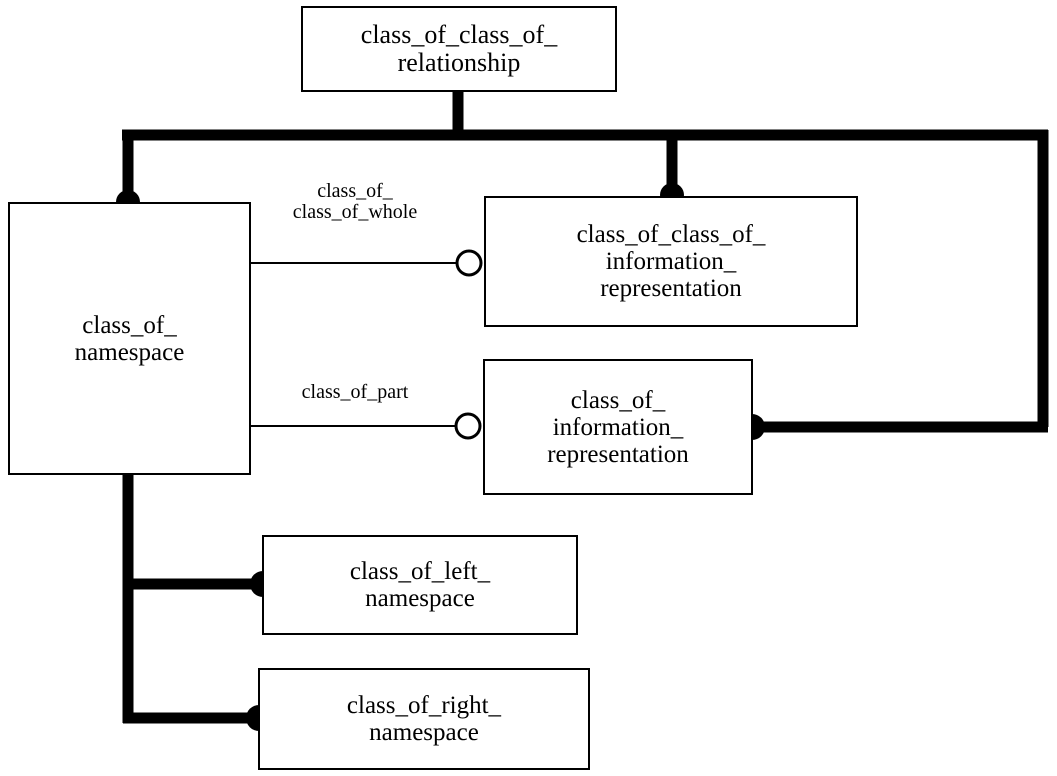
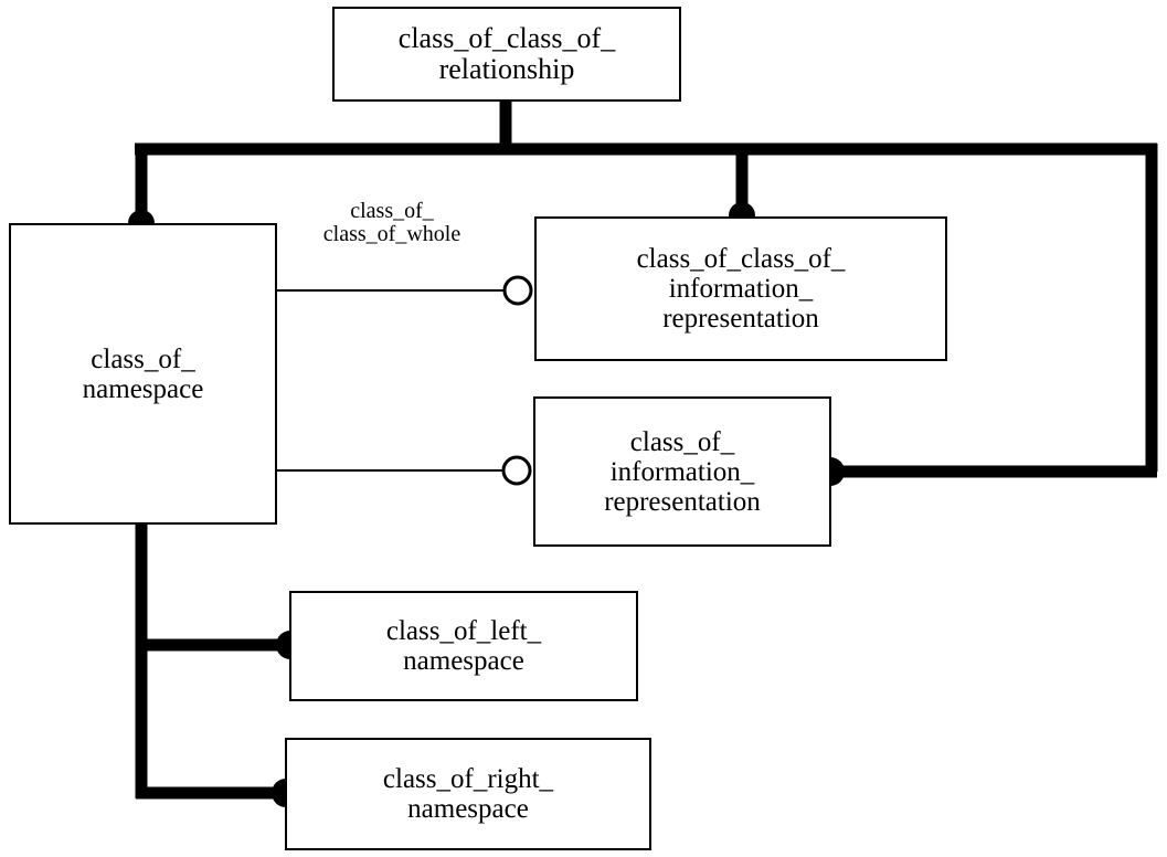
  class_of_class_of_
  relationship
  class_of_
  namespace
  class_of_class_of_
  information_
  representation
  class_of_
  information_
  representation
  class_of_left_
  namespace
  class_of_right_
  namespace
  class_of_
  class_of_whole
- class_of_part
